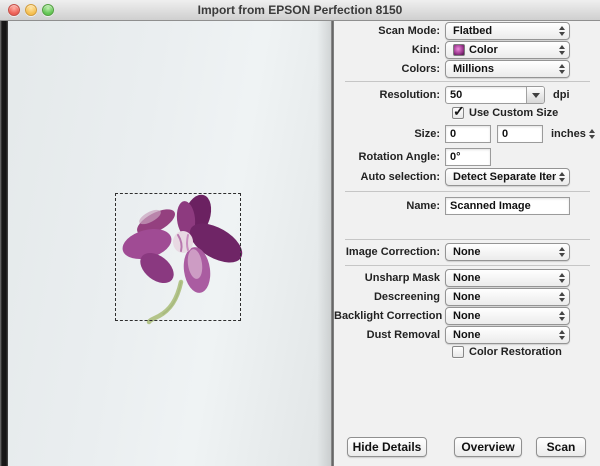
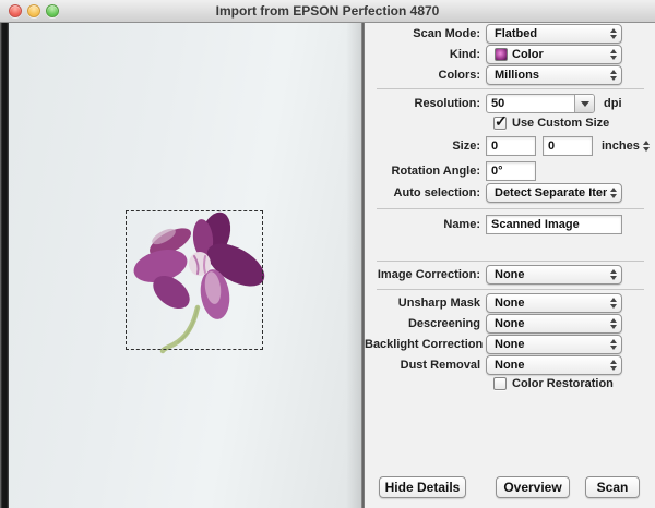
- Import from EPSON Perfection 8150
+ Import from EPSON Perfection 4870
  Scan Mode:
  Flatbed
  Kind:
  Color
  Colors:
  Millions
  Resolution:
  50
  dpi
  ✓
  Use Custom Size
  Size:
  0
  0
  inches
  Rotation Angle:
  0°
  Auto selection:
  Detect Separate Ite
  Name:
  Scanned Image
  Image Correction:
  None
  Unsharp Mask
  None
  Descreening
  None
  Backlight Correction
  None
  Dust Removal
  None
  Color Restoration
  Hide Details
  Overview
  Scan
